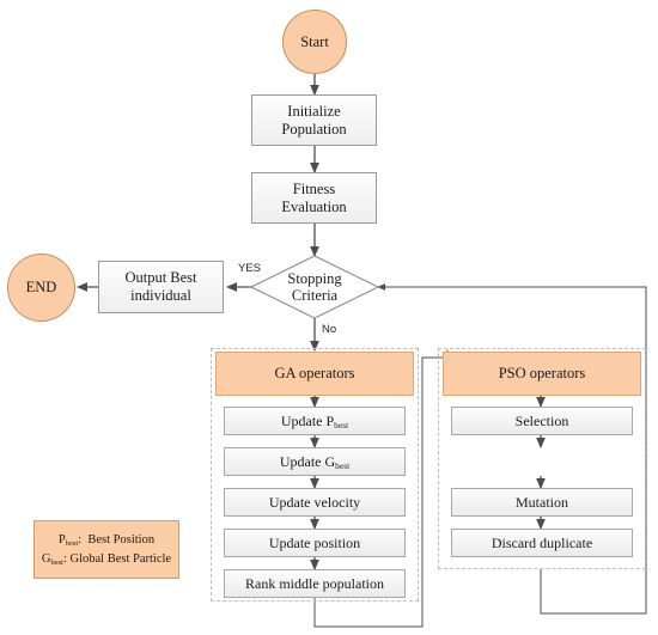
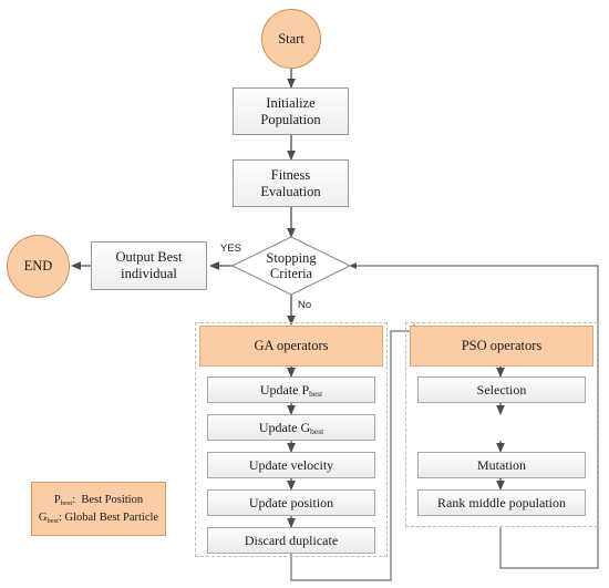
  Start
  Initialize
  Population
  Fitness
  Evaluation
  Stopping
  Criteria
  Output Best
  individual
  END
  YES
  No
  GA operators
  Update Pbest
  Update Gbest
  Update velocity
  Update position
- Rank middle population
+ Discard duplicate
  PSO operators
  Selection
  Mutation
- Discard duplicate
+ Rank middle population
  P : Best Position
  G : Global Best Particle
